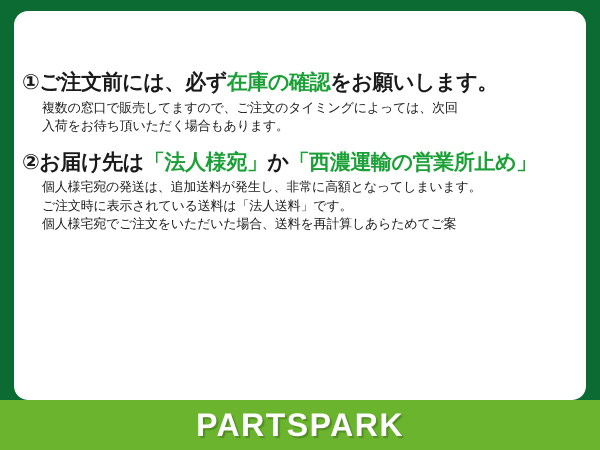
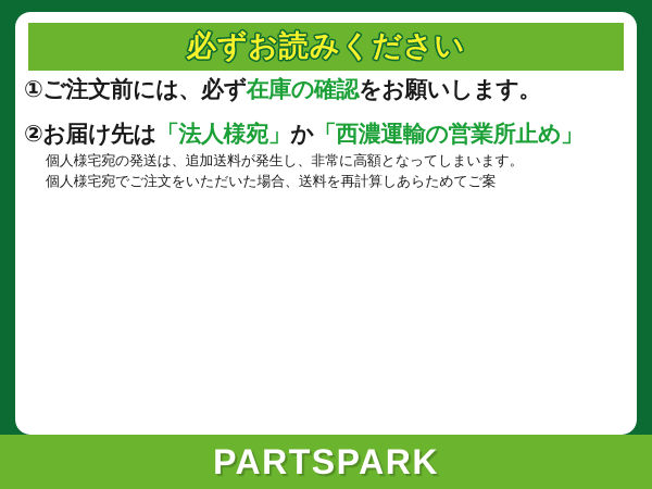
+ 必ずお読みください
  ①ご注文前には、必ず在庫の確認をお願いします。
- 複数の窓口で販売してますので、ご注文のタイミングによっては、次回
- 入荷をお待ち頂いただく場合もあります。
  ②お届け先は「法人様宛」か「西濃運輸の営業所止め」
  個人様宅宛の発送は、追加送料が発生し、非常に高額となってしまいます。
- ご注文時に表示されている送料は「法人送料」です。
  個人様宅宛でご注文をいただいた場合、送料を再計算しあらためてご案
  PARTSPARK
